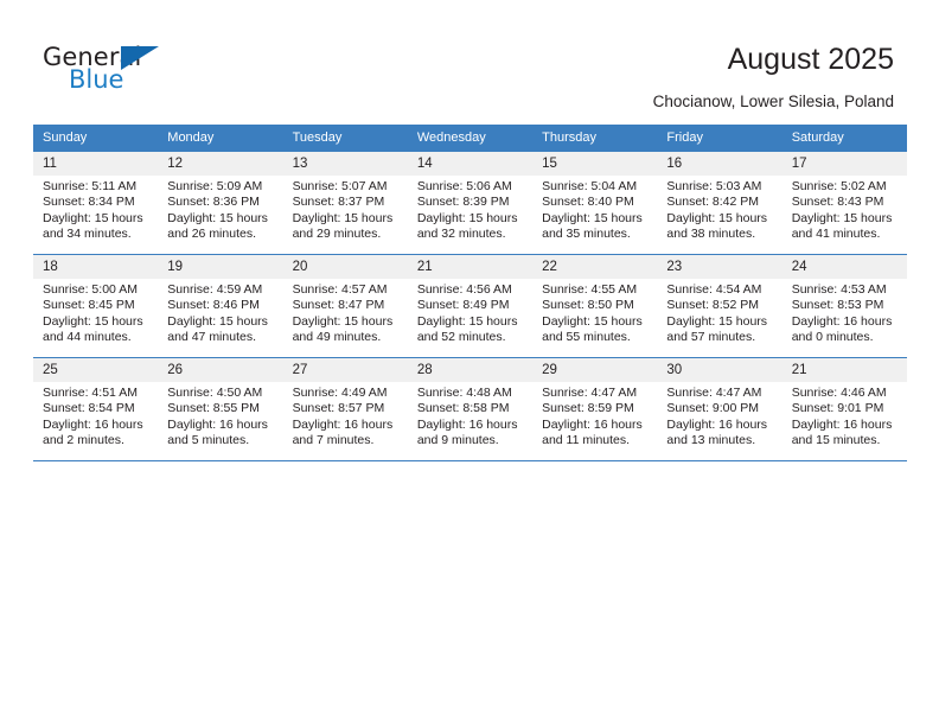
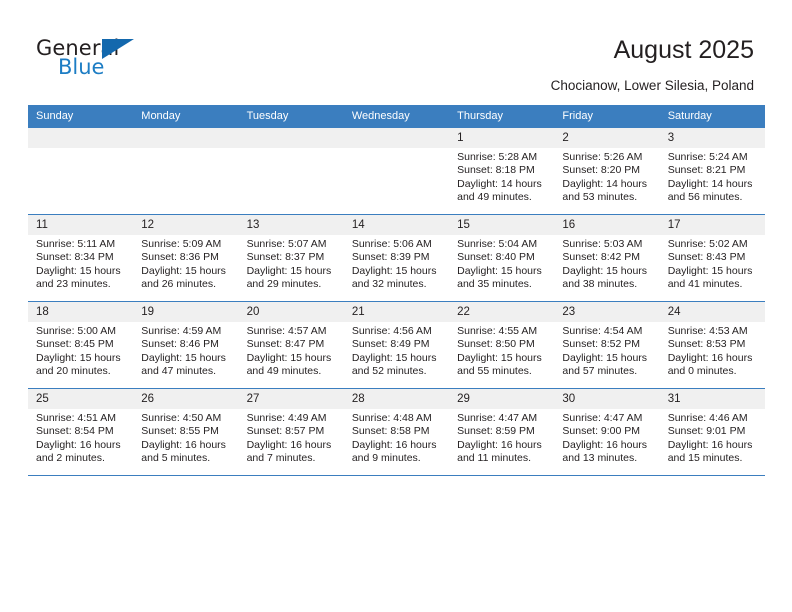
  General
  Blue
  August 2025
  Chocianow, Lower Silesia, Poland
  Sunday	Monday	Tuesday	Wednesday	Thursday	Friday	Saturday
+ 				1Sunrise: 5:28 AMSunset: 8:18 PMDaylight: 14 hoursand 49 minutes.	2Sunrise: 5:26 AMSunset: 8:20 PMDaylight: 14 hoursand 53 minutes.	3Sunrise: 5:24 AMSunset: 8:21 PMDaylight: 14 hoursand 56 minutes.
- 11Sunrise: 5:11 AMSunset: 8:34 PMDaylight: 15 hoursand 34 minutes.	12Sunrise: 5:09 AMSunset: 8:36 PMDaylight: 15 hoursand 26 minutes.	13Sunrise: 5:07 AMSunset: 8:37 PMDaylight: 15 hoursand 29 minutes.	14Sunrise: 5:06 AMSunset: 8:39 PMDaylight: 15 hoursand 32 minutes.	15Sunrise: 5:04 AMSunset: 8:40 PMDaylight: 15 hoursand 35 minutes.	16Sunrise: 5:03 AMSunset: 8:42 PMDaylight: 15 hoursand 38 minutes.	17Sunrise: 5:02 AMSunset: 8:43 PMDaylight: 15 hoursand 41 minutes.
+ 11Sunrise: 5:11 AMSunset: 8:34 PMDaylight: 15 hoursand 23 minutes.	12Sunrise: 5:09 AMSunset: 8:36 PMDaylight: 15 hoursand 26 minutes.	13Sunrise: 5:07 AMSunset: 8:37 PMDaylight: 15 hoursand 29 minutes.	14Sunrise: 5:06 AMSunset: 8:39 PMDaylight: 15 hoursand 32 minutes.	15Sunrise: 5:04 AMSunset: 8:40 PMDaylight: 15 hoursand 35 minutes.	16Sunrise: 5:03 AMSunset: 8:42 PMDaylight: 15 hoursand 38 minutes.	17Sunrise: 5:02 AMSunset: 8:43 PMDaylight: 15 hoursand 41 minutes.
- 18Sunrise: 5:00 AMSunset: 8:45 PMDaylight: 15 hoursand 44 minutes.	19Sunrise: 4:59 AMSunset: 8:46 PMDaylight: 15 hoursand 47 minutes.	20Sunrise: 4:57 AMSunset: 8:47 PMDaylight: 15 hoursand 49 minutes.	21Sunrise: 4:56 AMSunset: 8:49 PMDaylight: 15 hoursand 52 minutes.	22Sunrise: 4:55 AMSunset: 8:50 PMDaylight: 15 hoursand 55 minutes.	23Sunrise: 4:54 AMSunset: 8:52 PMDaylight: 15 hoursand 57 minutes.	24Sunrise: 4:53 AMSunset: 8:53 PMDaylight: 16 hoursand 0 minutes.
+ 18Sunrise: 5:00 AMSunset: 8:45 PMDaylight: 15 hoursand 20 minutes.	19Sunrise: 4:59 AMSunset: 8:46 PMDaylight: 15 hoursand 47 minutes.	20Sunrise: 4:57 AMSunset: 8:47 PMDaylight: 15 hoursand 49 minutes.	21Sunrise: 4:56 AMSunset: 8:49 PMDaylight: 15 hoursand 52 minutes.	22Sunrise: 4:55 AMSunset: 8:50 PMDaylight: 15 hoursand 55 minutes.	23Sunrise: 4:54 AMSunset: 8:52 PMDaylight: 15 hoursand 57 minutes.	24Sunrise: 4:53 AMSunset: 8:53 PMDaylight: 16 hoursand 0 minutes.
- 25Sunrise: 4:51 AMSunset: 8:54 PMDaylight: 16 hoursand 2 minutes.	26Sunrise: 4:50 AMSunset: 8:55 PMDaylight: 16 hoursand 5 minutes.	27Sunrise: 4:49 AMSunset: 8:57 PMDaylight: 16 hoursand 7 minutes.	28Sunrise: 4:48 AMSunset: 8:58 PMDaylight: 16 hoursand 9 minutes.	29Sunrise: 4:47 AMSunset: 8:59 PMDaylight: 16 hoursand 11 minutes.	30Sunrise: 4:47 AMSunset: 9:00 PMDaylight: 16 hoursand 13 minutes.	21Sunrise: 4:46 AMSunset: 9:01 PMDaylight: 16 hoursand 15 minutes.
+ 25Sunrise: 4:51 AMSunset: 8:54 PMDaylight: 16 hoursand 2 minutes.	26Sunrise: 4:50 AMSunset: 8:55 PMDaylight: 16 hoursand 5 minutes.	27Sunrise: 4:49 AMSunset: 8:57 PMDaylight: 16 hoursand 7 minutes.	28Sunrise: 4:48 AMSunset: 8:58 PMDaylight: 16 hoursand 9 minutes.	29Sunrise: 4:47 AMSunset: 8:59 PMDaylight: 16 hoursand 11 minutes.	30Sunrise: 4:47 AMSunset: 9:00 PMDaylight: 16 hoursand 13 minutes.	31Sunrise: 4:46 AMSunset: 9:01 PMDaylight: 16 hoursand 15 minutes.
